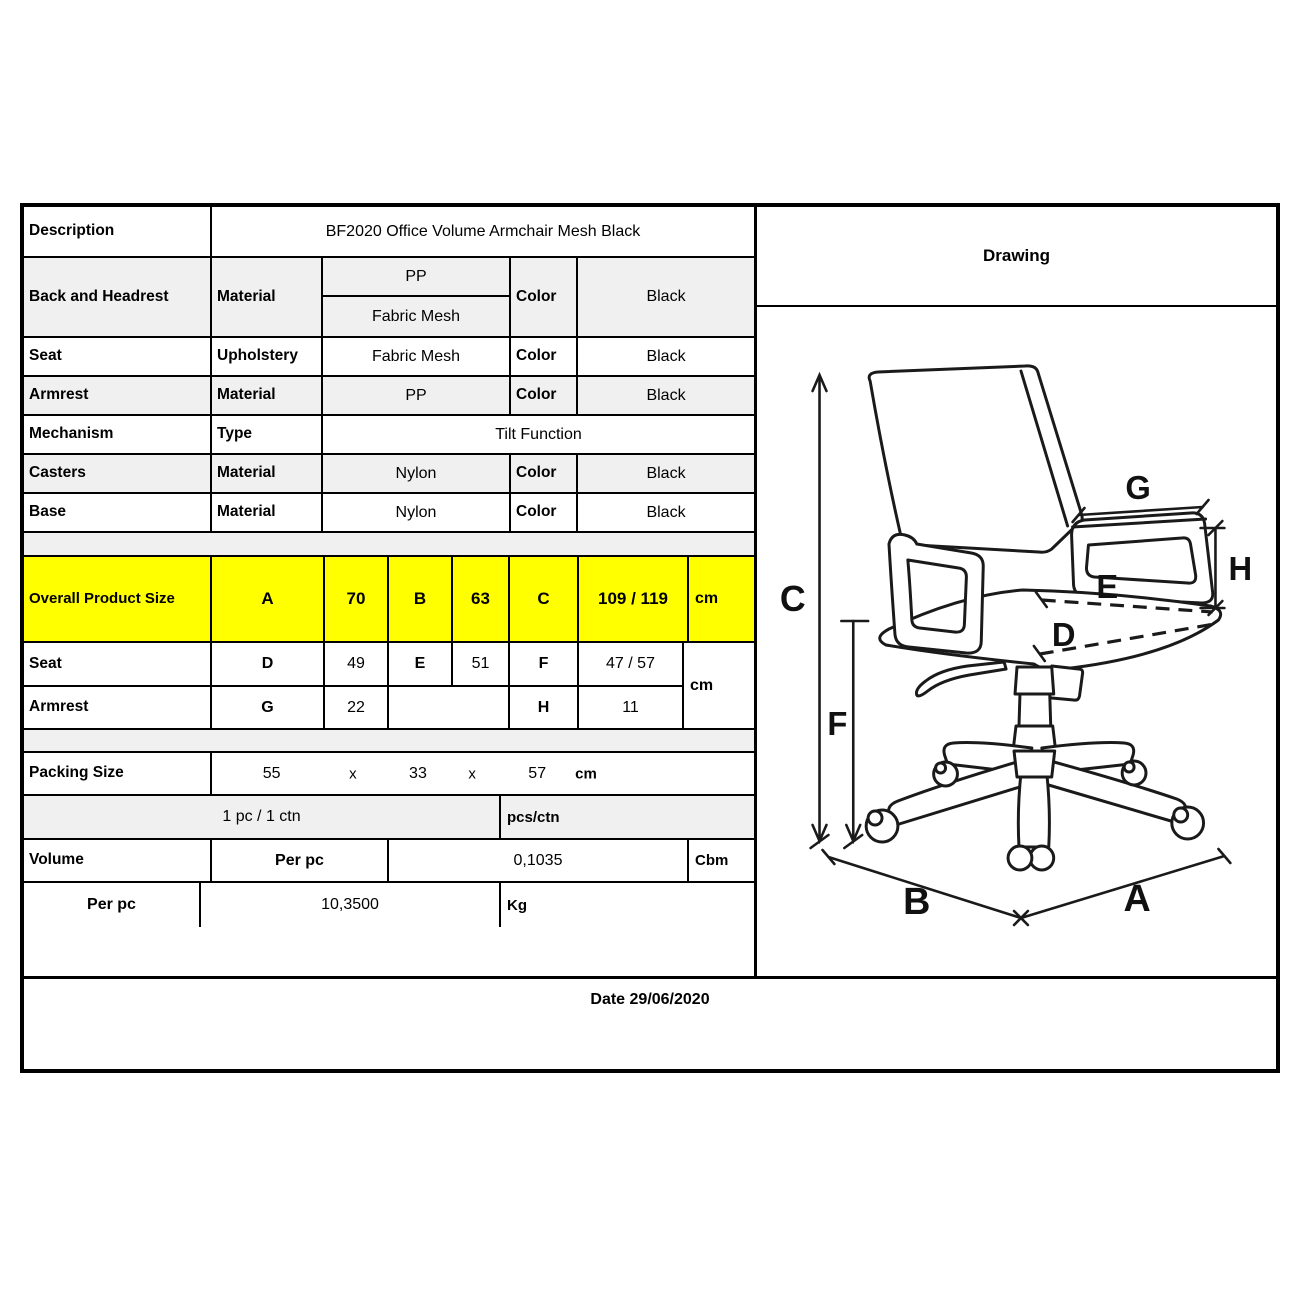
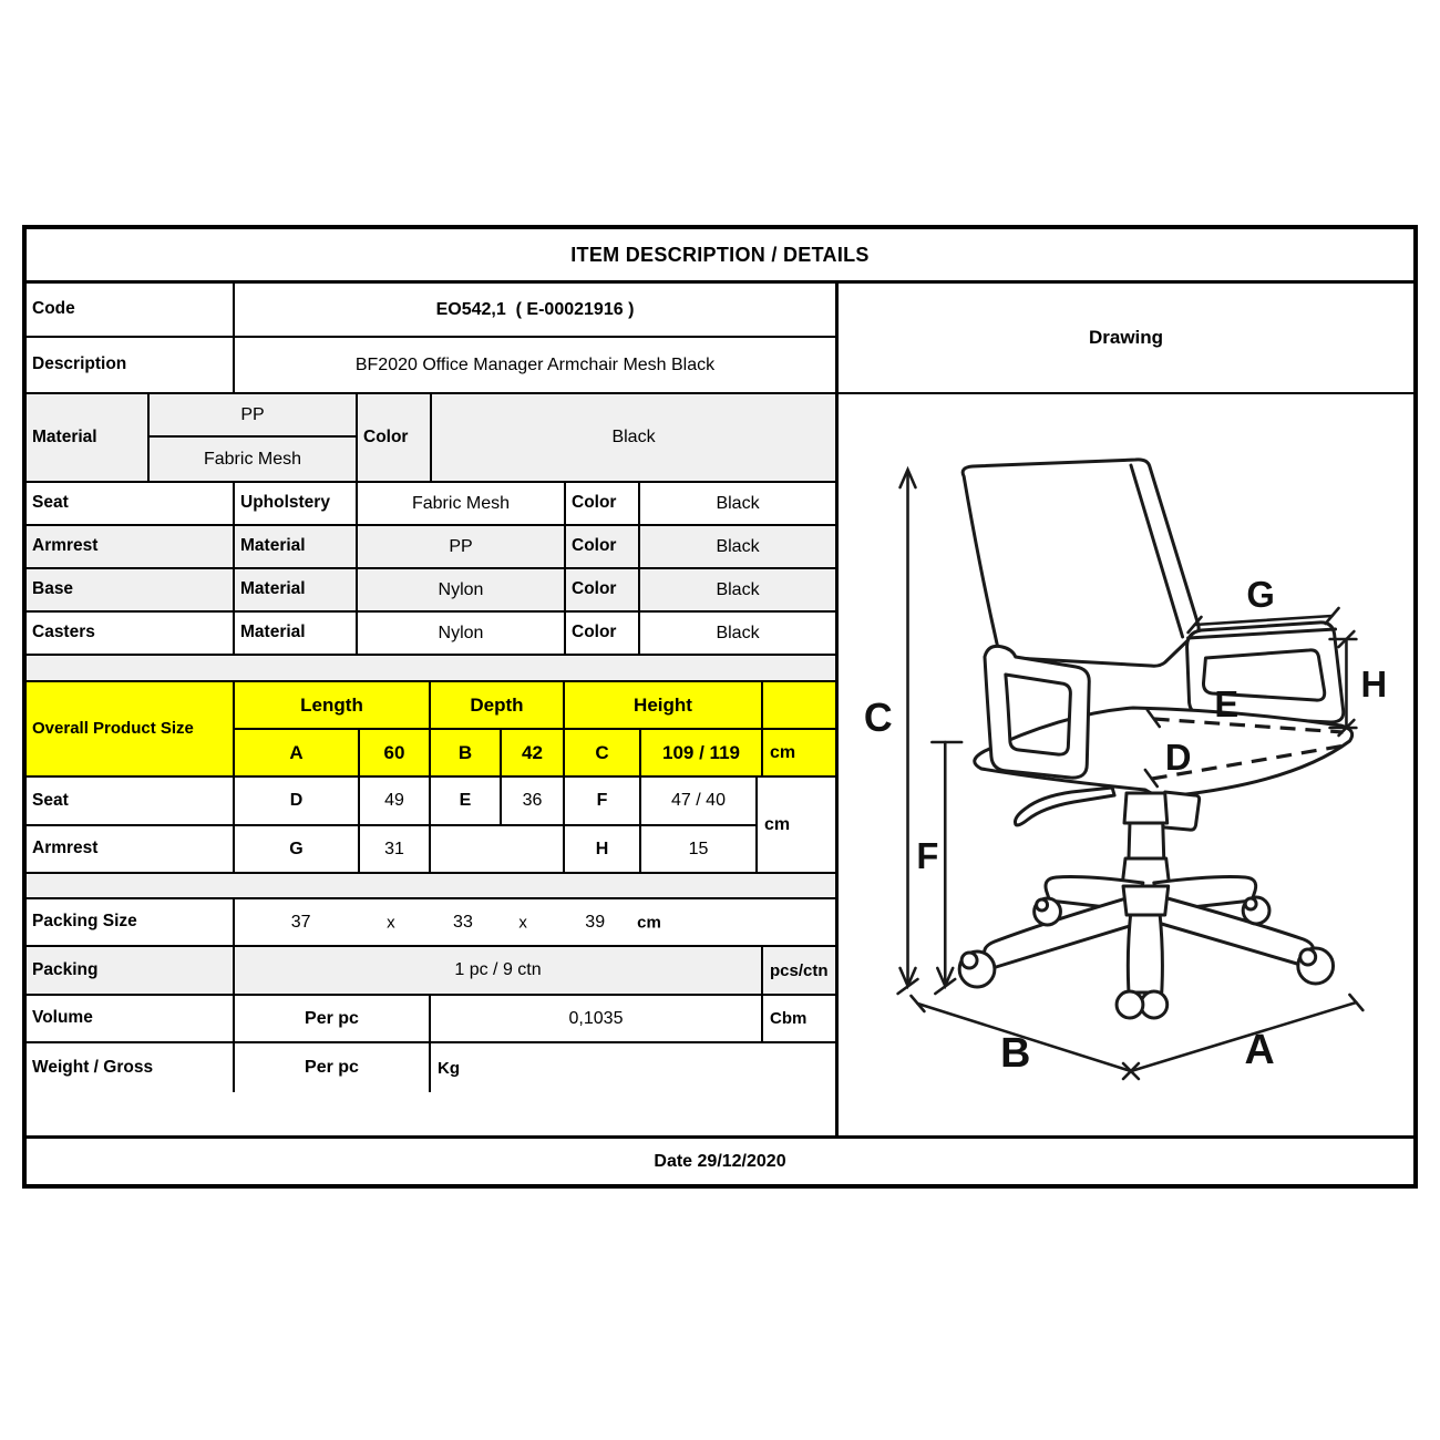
+ ITEM DESCRIPTION / DETAILS
+ Code
+ EO542,1 ( E-00021916 )
  Description
- BF2020 Office Volume Armchair Mesh Black
+ BF2020 Office Manager Armchair Mesh Black
- Back and Headrest
  Material
  PP
  Fabric Mesh
  Color
  Black
  Seat
  Upholstery
  Fabric Mesh
  Color
  Black
  Armrest
  Material
  PP
  Color
  Black
- Mechanism
- Type
- Tilt Function
- Casters
+ Base
  Material
  Nylon
  Color
  Black
- Base
+ Casters
  Material
  Nylon
  Color
  Black
  Overall Product Size
+ Length
+ Depth
+ Height
  A
- 70
+ 60
  B
- 63
+ 42
  C
  109 / 119
  cm
  Seat
  D
  49
  E
- 51
+ 36
  F
- 47 / 57
+ 47 / 40
  Armrest
  G
- 22
+ 31
  H
- 11
+ 15
  cm
  Packing Size
- 55
+ 37
  x
  33
  x
- 57
+ 39
  cm
+ Packing
- 1 pc / 1 ctn
+ 1 pc / 9 ctn
  pcs/ctn
  Volume
  Per pc
  0,1035
  Cbm
+ Weight / Gross
  Per pc
- 10,3500
  Kg
  Drawing
  C
  F
  G
  H
  E
  D
  B
  A
- Date 29/06/2020
+ Date 29/12/2020
